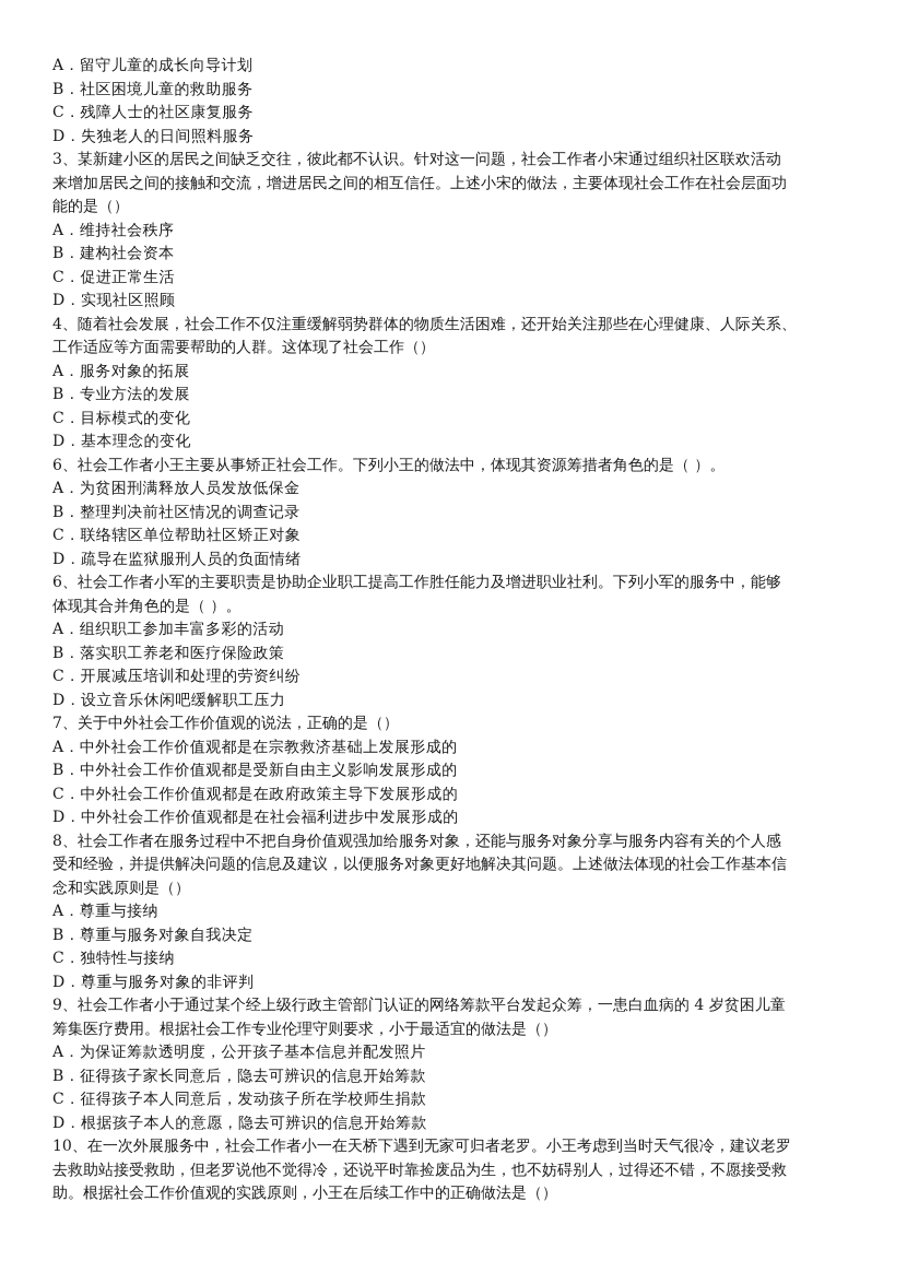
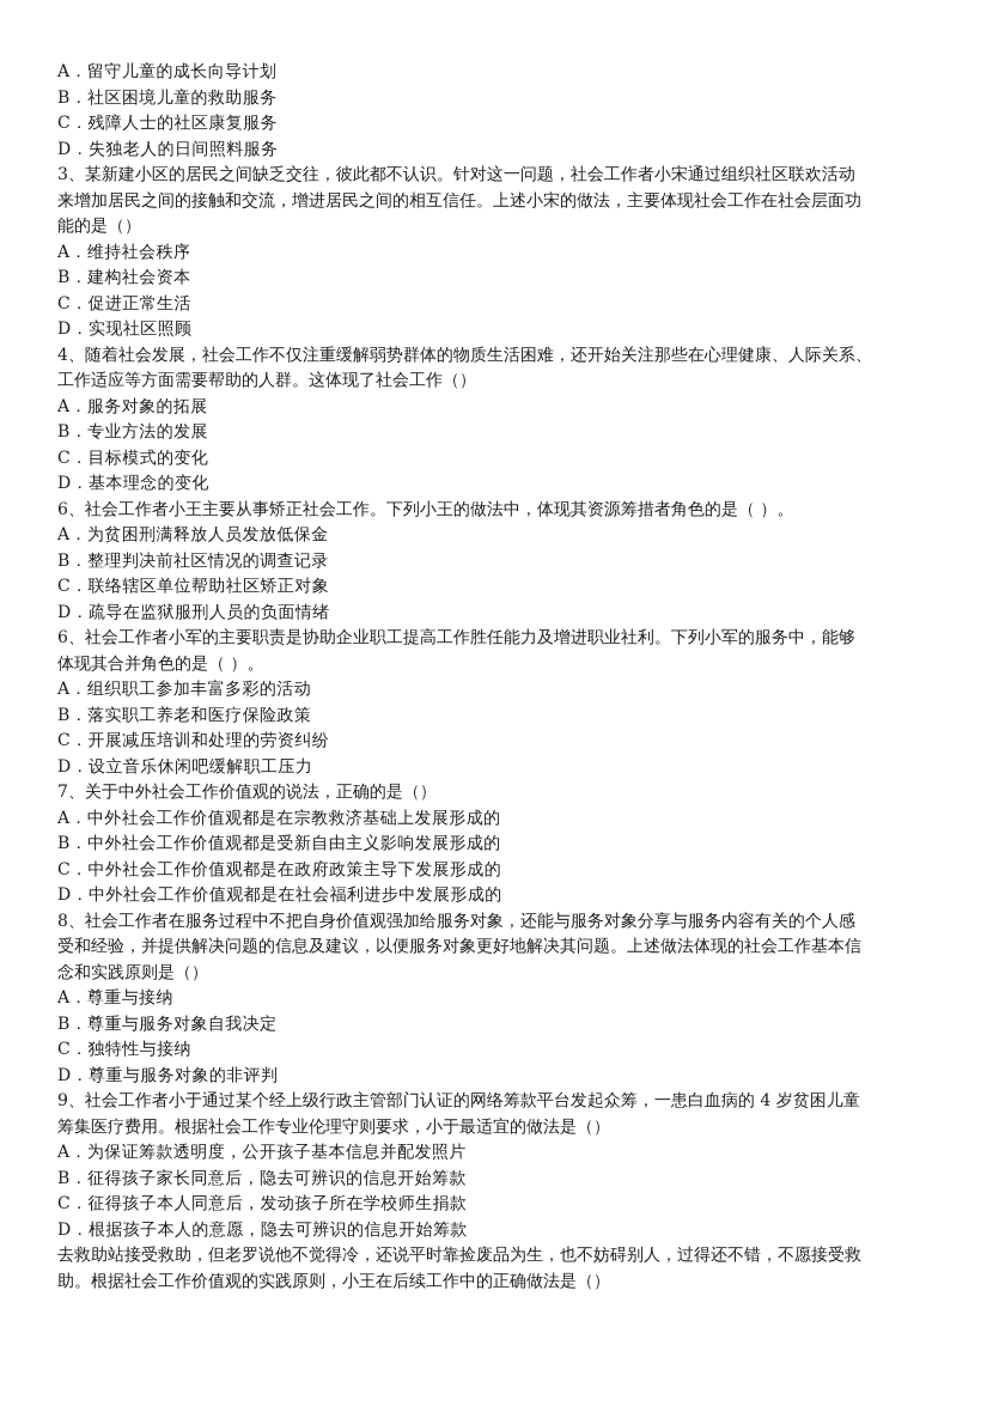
  A．留守儿童的成长向导计划
  B．社区困境儿童的救助服务
  C．残障人士的社区康复服务
  D．失独老人的日间照料服务
  3、某新建小区的居民之间缺乏交往，彼此都不认识。针对这一问题，社会工作者小宋通过组织社区联欢活动
  来增加居民之间的接触和交流，增进居民之间的相互信任。上述小宋的做法，主要体现社会工作在社会层面功
  能的是（）
  A．维持社会秩序
  B．建构社会资本
  C．促进正常生活
  D．实现社区照顾
  4、随着社会发展，社会工作不仅注重缓解弱势群体的物质生活困难，还开始关注那些在心理健康、人际关系、
  工作适应等方面需要帮助的人群。这体现了社会工作（）
  A．服务对象的拓展
  B．专业方法的发展
  C．目标模式的变化
  D．基本理念的变化
  6、社会工作者小王主要从事矫正社会工作。下列小王的做法中，体现其资源筹措者角色的是（ ）。
  A．为贫困刑满释放人员发放低保金
  B．整理判决前社区情况的调查记录
  C．联络辖区单位帮助社区矫正对象
  D．疏导在监狱服刑人员的负面情绪
  6、社会工作者小军的主要职责是协助企业职工提高工作胜任能力及增进职业社利。下列小军的服务中，能够
  体现其合并角色的是（ ）。
  A．组织职工参加丰富多彩的活动
  B．落实职工养老和医疗保险政策
  C．开展减压培训和处理的劳资纠纷
  D．设立音乐休闲吧缓解职工压力
  7、关于中外社会工作价值观的说法，正确的是（）
  A．中外社会工作价值观都是在宗教救济基础上发展形成的
  B．中外社会工作价值观都是受新自由主义影响发展形成的
  C．中外社会工作价值观都是在政府政策主导下发展形成的
  D．中外社会工作价值观都是在社会福利进步中发展形成的
  8、社会工作者在服务过程中不把自身价值观强加给服务对象，还能与服务对象分享与服务内容有关的个人感
  受和经验，并提供解决问题的信息及建议，以便服务对象更好地解决其问题。上述做法体现的社会工作基本信
  念和实践原则是（）
  A．尊重与接纳
  B．尊重与服务对象自我决定
  C．独特性与接纳
  D．尊重与服务对象的非评判
  9、社会工作者小于通过某个经上级行政主管部门认证的网络筹款平台发起众筹，一患白血病的 4 岁贫困儿童
  筹集医疗费用。根据社会工作专业伦理守则要求，小于最适宜的做法是（）
  A．为保证筹款透明度，公开孩子基本信息并配发照片
  B．征得孩子家长同意后，隐去可辨识的信息开始筹款
  C．征得孩子本人同意后，发动孩子所在学校师生捐款
  D．根据孩子本人的意愿，隐去可辨识的信息开始筹款
- 10、在一次外展服务中，社会工作者小一在天桥下遇到无家可归者老罗。小王考虑到当时天气很冷，建议老罗
  去救助站接受救助，但老罗说他不觉得冷，还说平时靠捡废品为生，也不妨碍别人，过得还不错，不愿接受救
  助。根据社会工作价值观的实践原则，小王在后续工作中的正确做法是（）
